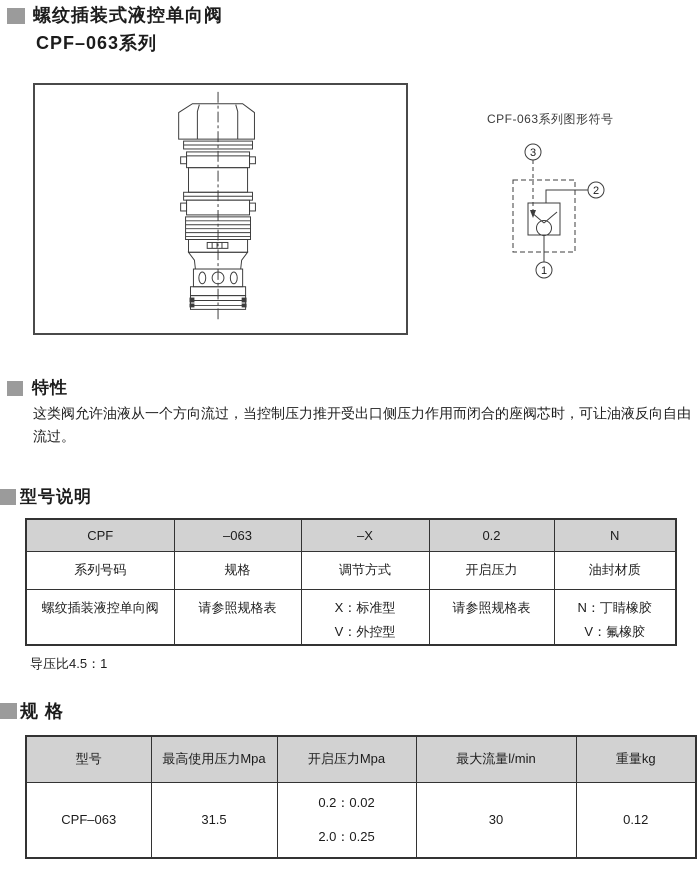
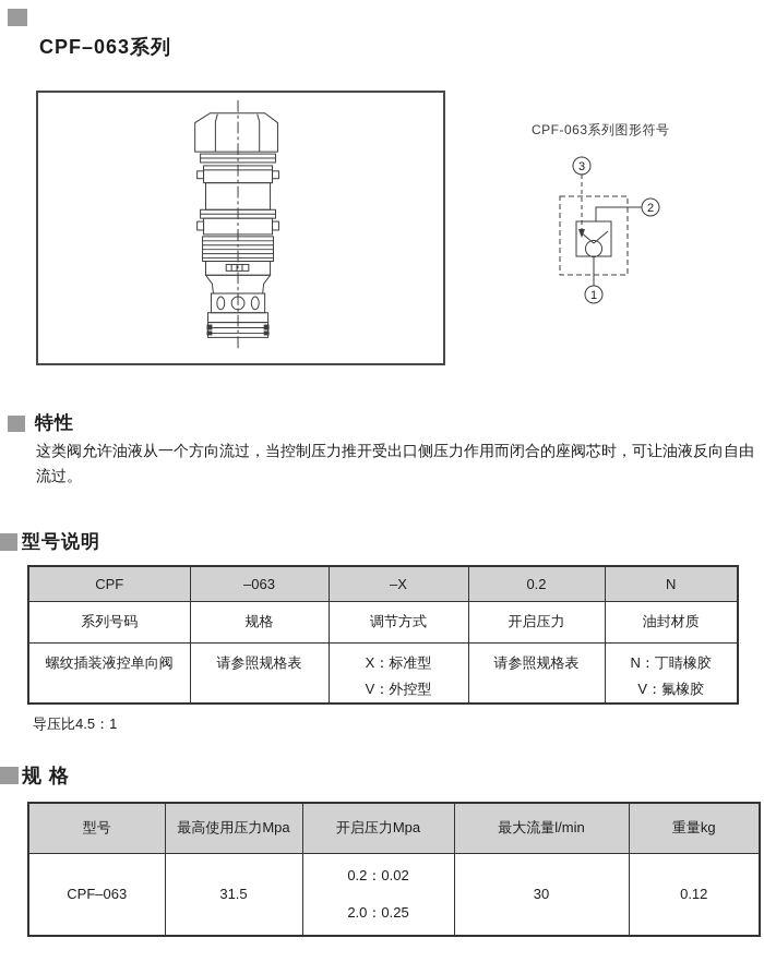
- 螺纹插装式液控单向阀
  CPF–063系列
  CPF-063系列图形符号
  3
  2
  1
  特性
  这类阀允许油液从一个方向流过，当控制压力推开受出口侧压力作用而闭合的座阀芯时，可让油液反向自由流过。
  型号说明
  CPF	–063	–X	0.2	N
  系列号码	规格	调节方式	开启压力	油封材质
  螺纹插装液控单向阀	请参照规格表	X：标准型 V：外控型	请参照规格表	N：丁睛橡胶 V：氟橡胶
  导压比4.5：1
  规 格
  型号	最高使用压力Mpa	开启压力Mpa	最大流量l/min	重量kg
  CPF–063	31.5	0.2：0.02 2.0：0.25	30	0.12
